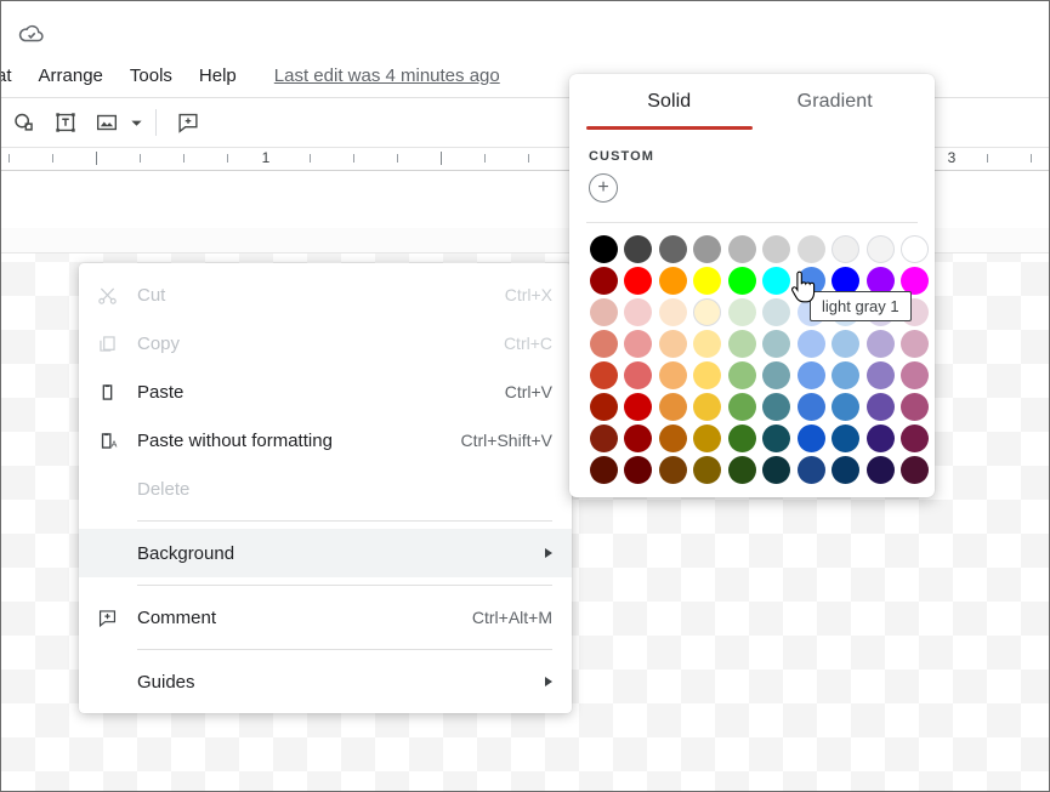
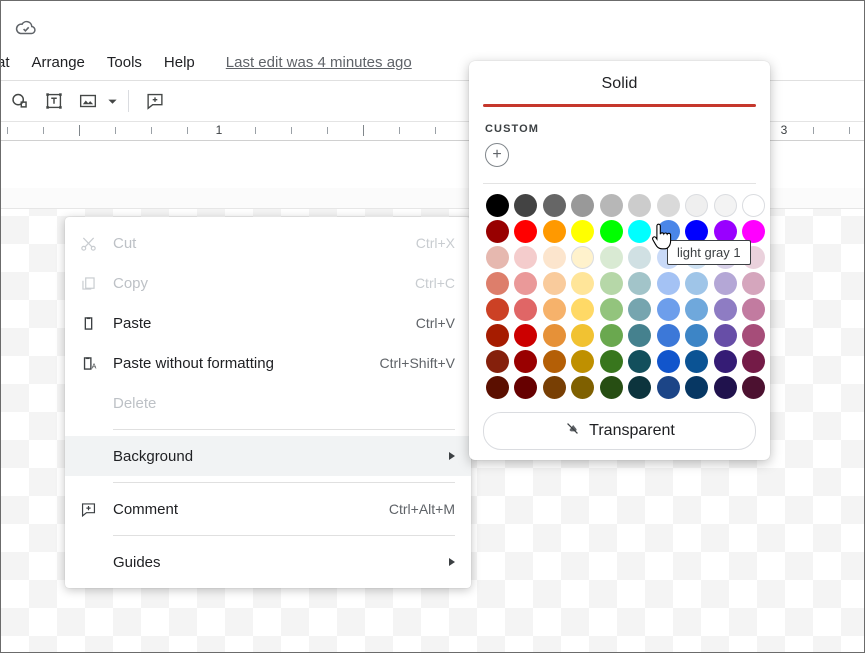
  at
  Arrange
  Tools
  Help
  Last edit was 4 minutes ago
  1
  3
  Cut
  Ctrl+X
  Copy
  Ctrl+C
  Paste
  Ctrl+V
  A
  Paste without formatting
  Ctrl+Shift+V
  Delete
  Background
  Comment
  Ctrl+Alt+M
  Guides
  Solid
- Gradient
  CUSTOM
  +
+ Transparent
  light gray 1
